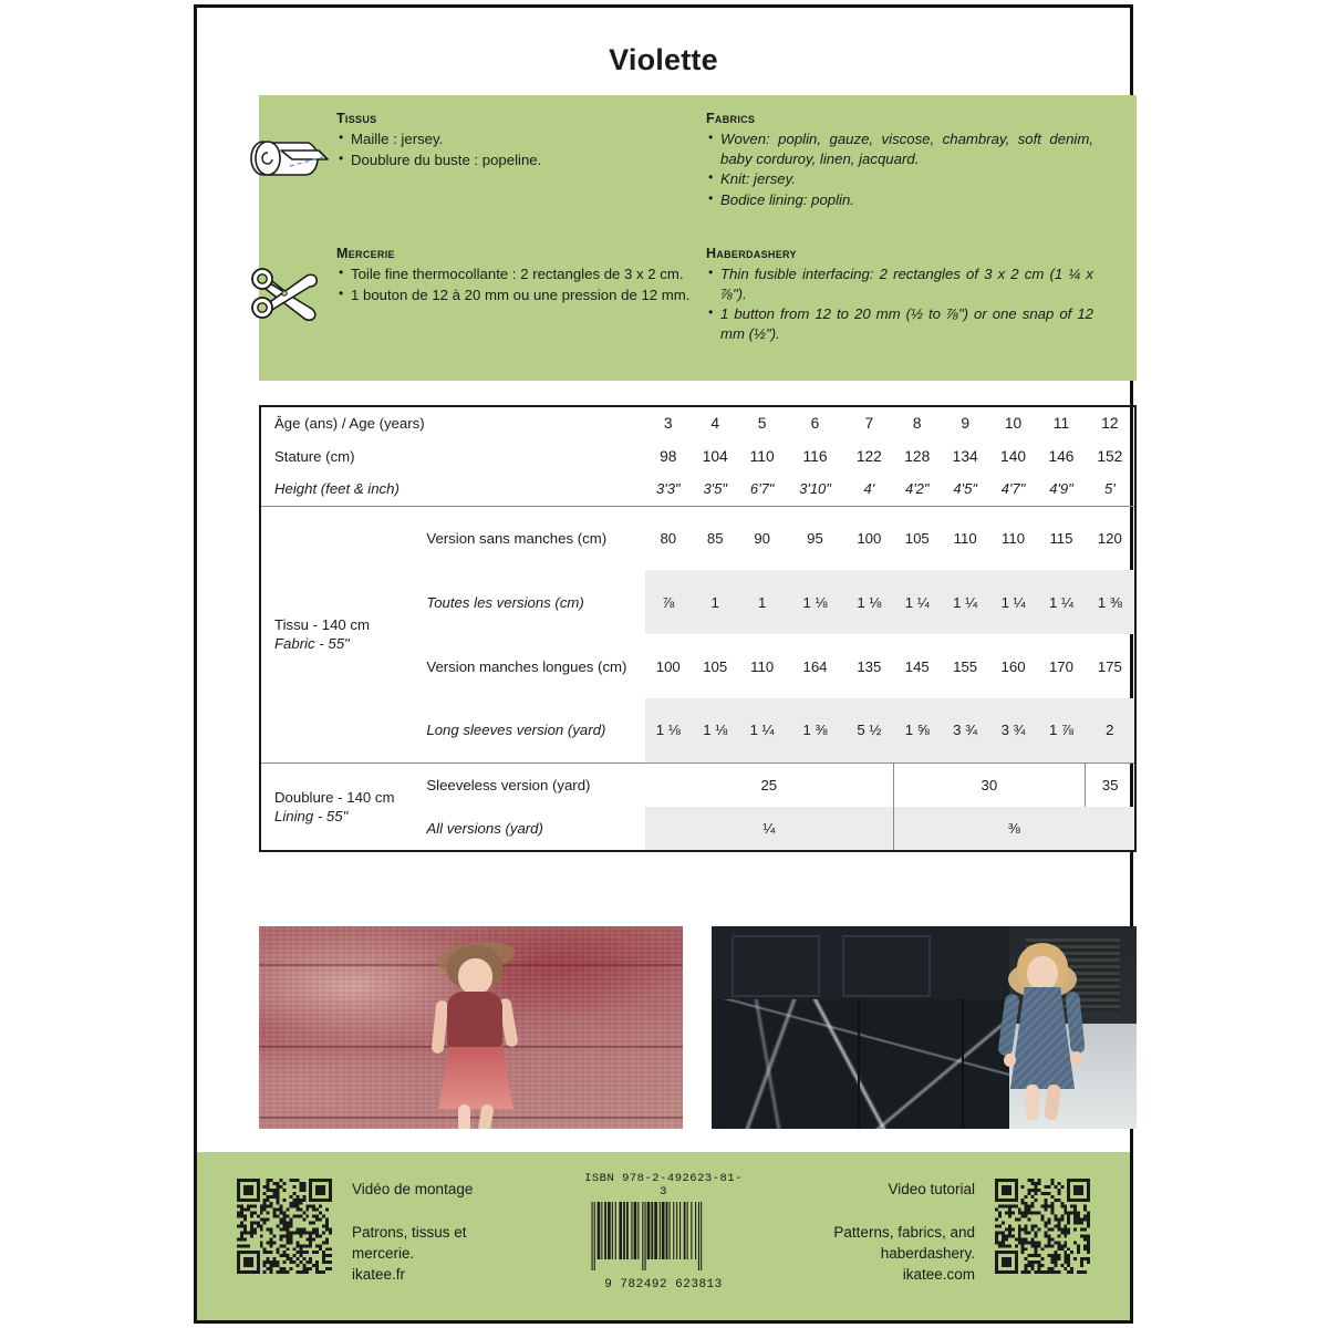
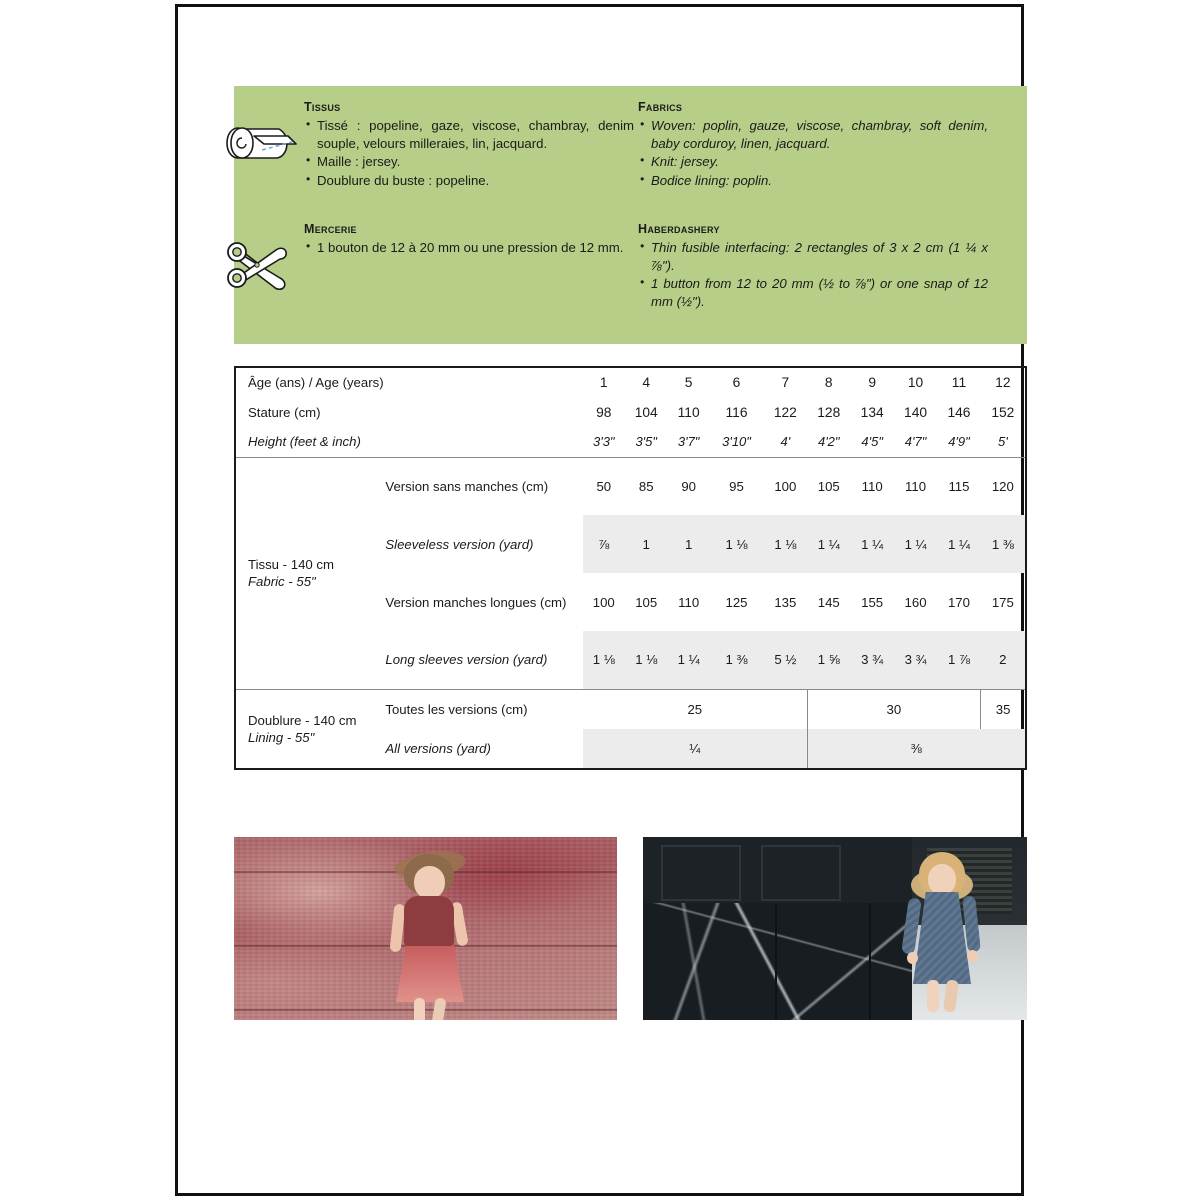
- Violette
  Tissus
+ Tissé : popeline, gaze, viscose, chambray, denim souple, velours milleraies, lin, jacquard.
  Maille : jersey.
  Doublure du buste : popeline.
  Fabrics
  Woven: poplin, gauze, viscose, chambray, soft denim, baby corduroy, linen, jacquard.
  Knit: jersey.
  Bodice lining: poplin.
  Mercerie
- Toile fine thermocollante : 2 rectangles de 3 x 2 cm.
  1 bouton de 12 à 20 mm ou une pression de 12 mm.
  Haberdashery
  Thin fusible interfacing: 2 rectangles of 3 x 2 cm (1 ¼ x ⅞").
  1 button from 12 to 20 mm (½ to ⅞") or one snap of 12 mm (½").
- Âge (ans) / Age (years)	3	4	5	6	7	8	9	10	11	12
+ Âge (ans) / Age (years)	1	4	5	6	7	8	9	10	11	12
  Stature (cm)	98	104	110	116	122	128	134	140	146	152
- Height (feet & inch)	3'3"	3'5"	6'7"	3'10"	4'	4'2"	4'5"	4'7"	4'9"	5'
+ Height (feet & inch)	3'3"	3'5"	3'7"	3'10"	4'	4'2"	4'5"	4'7"	4'9"	5'
- Tissu - 140 cmFabric - 55"	Version sans manches (cm)	80	85	90	95	100	105	110	110	115	120
+ Tissu - 140 cmFabric - 55"	Version sans manches (cm)	50	85	90	95	100	105	110	110	115	120
- Toutes les versions (cm)	⅞	1	1	1 ⅛	1 ⅛	1 ¼	1 ¼	1 ¼	1 ¼	1 ⅜
+ Sleeveless version (yard)	⅞	1	1	1 ⅛	1 ⅛	1 ¼	1 ¼	1 ¼	1 ¼	1 ⅜
- Version manches longues (cm)	100	105	110	164	135	145	155	160	170	175
+ Version manches longues (cm)	100	105	110	125	135	145	155	160	170	175
  Long sleeves version (yard)	1 ⅛	1 ⅛	1 ¼	1 ⅜	5 ½	1 ⅝	3 ¾	3 ¾	1 ⅞	2
- Doublure - 140 cmLining - 55"	Sleeveless version (yard)	25	30	35
+ Doublure - 140 cmLining - 55"	Toutes les versions (cm)	25	30	35
  All versions (yard)	¼	⅜
- Vidéo de montage
- Patrons, tissus et
- mercerie.
- ikatee.fr
- ISBN 978-2-492623-81-3
- 9 782492 623813
- Video tutorial
- Patterns, fabrics, and
- haberdashery.
- ikatee.com
